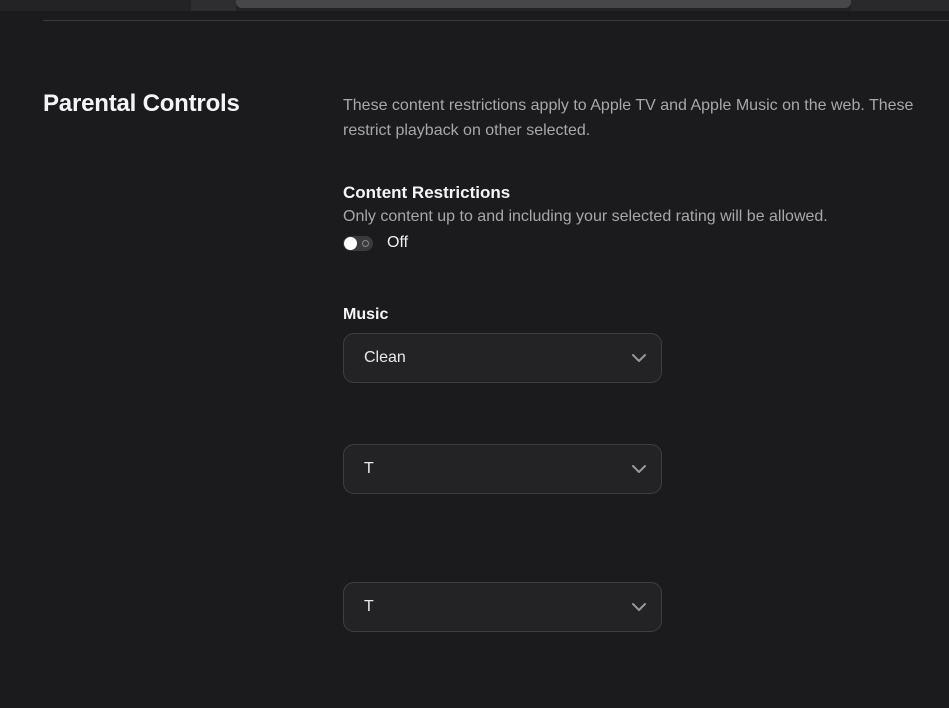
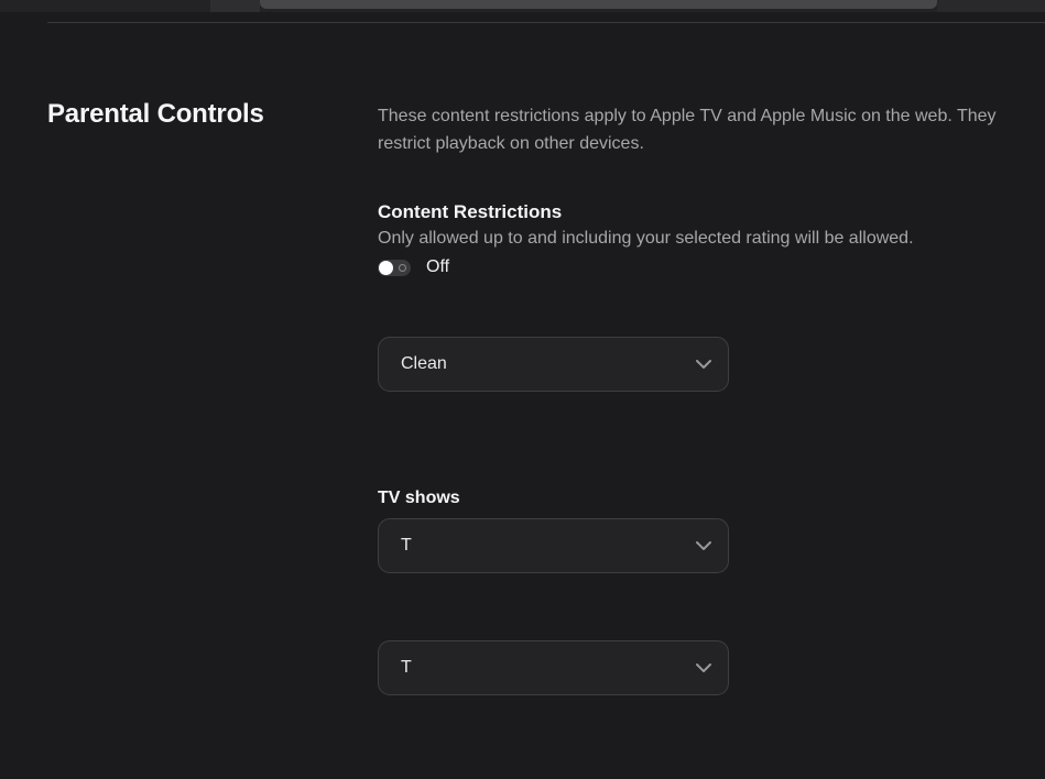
  Parental Controls
- These content restrictions apply to Apple TV and Apple Music on the web. These
+ These content restrictions apply to Apple TV and Apple Music on the web. They
- restrict playback on other selected.
+ restrict playback on other devices.
  Content Restrictions
- Only content up to and including your selected rating will be allowed.
+ Only allowed up to and including your selected rating will be allowed.
  Off
- Music
  Clean
+ TV shows
  T
  T
